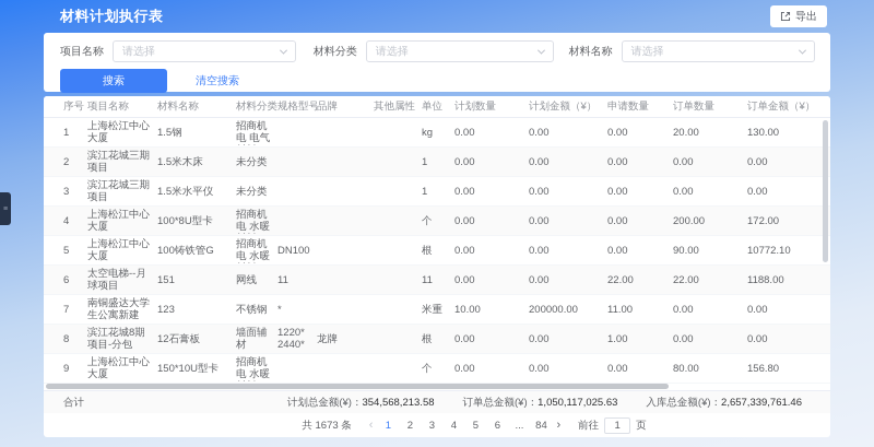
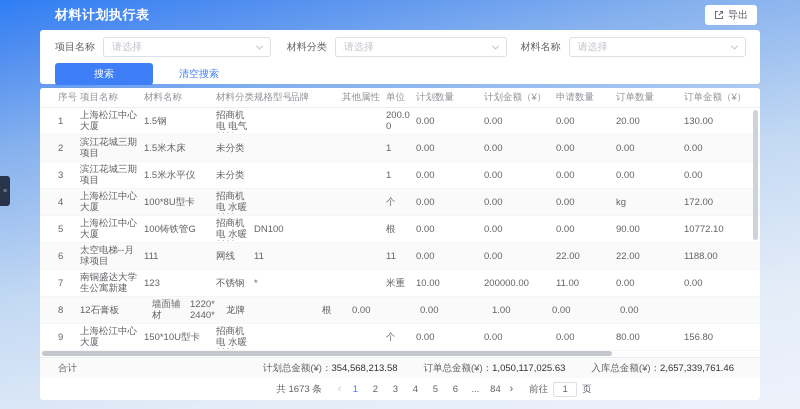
  材料计划执行表
  导出
  项目名称
  请选择
  材料分类
  请选择
  材料名称
  请选择
  搜索
  清空搜索
  序号
  项目名称
  材料名称
  材料分类
  规格型号
  品牌
  其他属性
  单位
  计划数量
  计划金额（¥）
  申请数量
  订单数量
  订单金额（¥）
  1
  上海松江中心大厦
  1.5钢
  招商机电 电气
- kg
+ 200.00
  0.00
  0.00
  0.00
  20.00
  130.00
  2
  滨江花城三期项目
  1.5米木床
  未分类
  1
  0.00
  0.00
  0.00
  0.00
  0.00
  3
  滨江花城三期项目
  1.5米水平仪
  未分类
  1
  0.00
  0.00
  0.00
  0.00
  0.00
  4
  上海松江中心大厦
  100*8U型卡
  招商机电 水暖
  个
  0.00
  0.00
  0.00
- 200.00
+ kg
  172.00
  5
  上海松江中心大厦
  100铸铁管G
  招商机电 水暖
  DN100
  根
  0.00
  0.00
  0.00
  90.00
  10772.10
  6
  太空电梯--月球项目
- 151
+ 111
  网线
  11
  11
  0.00
  0.00
  22.00
  22.00
  1188.00
  7
  南铜盛达大学生公寓新建
  123
  不锈钢
  *
  米重
  10.00
  200000.00
  11.00
  0.00
  0.00
  8
- 滨江花城8期项目-分包
  12石膏板
  墙面辅材
  1220*2440*
  龙牌
  根
  0.00
  0.00
  1.00
  0.00
  0.00
  9
  上海松江中心大厦
  150*10U型卡
  招商机电 水暖
  个
  0.00
  0.00
  0.00
  80.00
  156.80
  合计
  计划总金额(¥)：354,568,213.58
  订单总金额(¥)：1,050,117,025.63
  入库总金额(¥)：2,657,339,761.46
  共 1673 条
  ‹
  1
  2
  3
  4
  5
  6
  ...
  84
  ›
  前往
  1
  页
